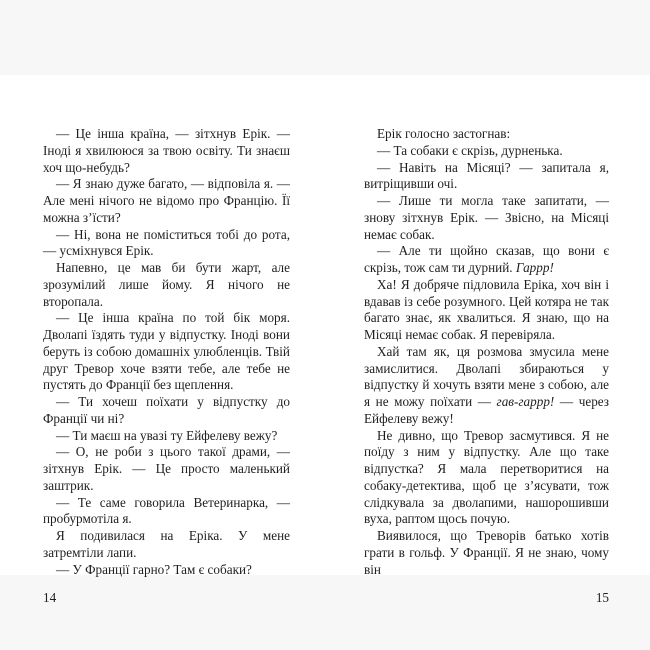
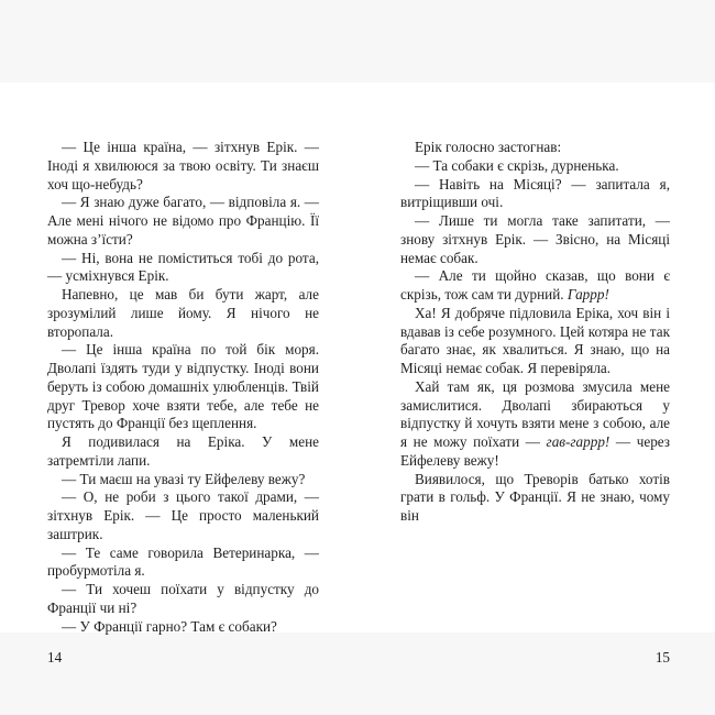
  — Це інша країна, — зітхнув Ерік. — Іноді я хвилююся за твою освіту. Ти знаєш хоч що-небудь?
  — Я знаю дуже багато, — відповіла я. — Але мені нічого не відомо про Францію. Її можна з’їсти?
  — Ні, вона не поміститься тобі до рота, — усміхнувся Ерік.
  Напевно, це мав би бути жарт, але зрозумілий лише йому. Я нічого не второпала.
  — Це інша країна по той бік моря. Дволапі їздять туди у відпустку. Іноді вони беруть із собою домашніх улюбленців. Твій друг Тревор хоче взяти тебе, але тебе не пустять до Франції без щеплення.
- — Ти хочеш поїхати у відпустку до Франції чи ні?
+ Я подивилася на Еріка. У мене затремтіли лапи.
  — Ти маєш на увазі ту Ейфелеву вежу?
  — О, не роби з цього такої драми, — зітхнув Ерік. — Це просто маленький заштрик.
  — Те саме говорила Ветеринарка, — пробурмотіла я.
- Я подивилася на Еріка. У мене затремтіли лапи.
+ — Ти хочеш поїхати у відпустку до Франції чи ні?
  — У Франції гарно? Там є собаки?
  14
  Ерік голосно застогнав:
  — Та собаки є скрізь, дурненька.
  — Навіть на Місяці? — запитала я, витріщивши очі.
  — Лише ти могла таке запитати, — знову зітхнув Ерік. — Звісно, на Місяці немає собак.
  — Але ти щойно сказав, що вони є скрізь, тож сам ти дурний. Гаррр!
  Ха! Я добряче підловила Еріка, хоч він і вдавав із себе розумного. Цей котяра не так багато знає, як хвалиться. Я знаю, що на Місяці немає собак. Я перевіряла.
  Хай там як, ця розмова змусила мене замислитися. Дволапі збираються у відпустку й хочуть взяти мене з собою, але я не можу поїхати — гав-гаррр! — через Ейфелеву вежу!
- Не дивно, що Тревор засмутився. Я не поїду з ним у відпустку. Але що таке відпустка? Я мала перетворитися на собаку-детектива, щоб це з’ясувати, тож слідкувала за дволапими, нашорошивши вуха, раптом щось почую.
  Виявилося, що Треворів батько хотів грати в гольф. У Франції. Я не знаю, чому він
  15
